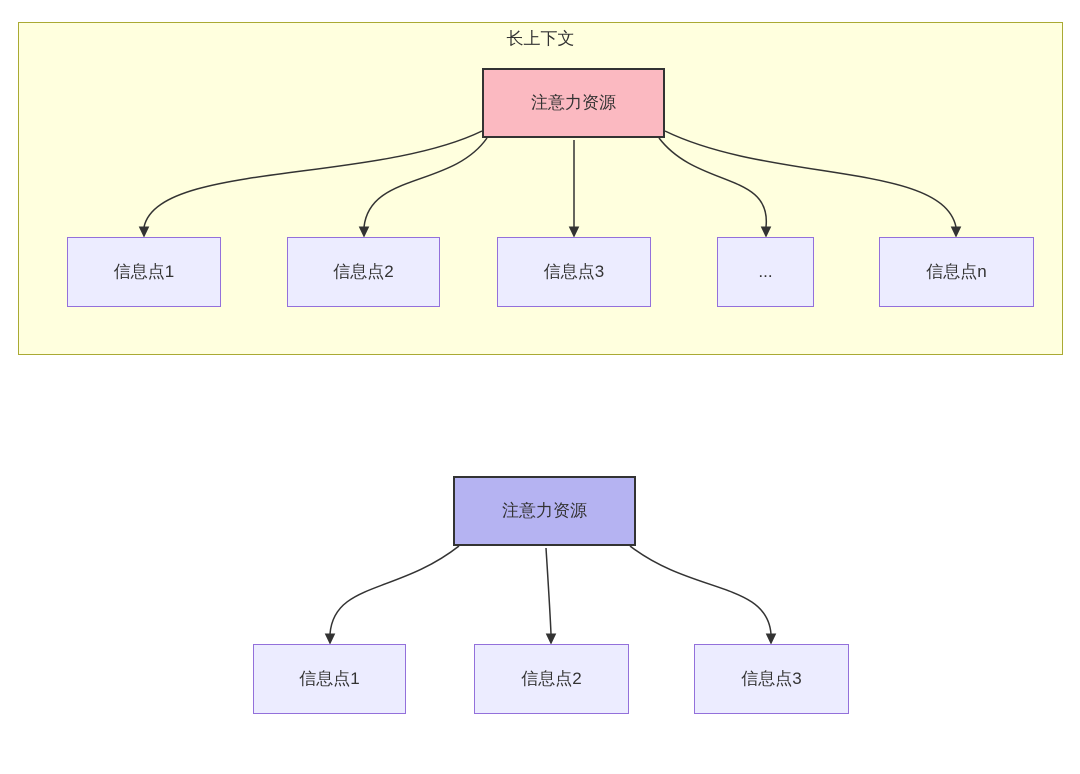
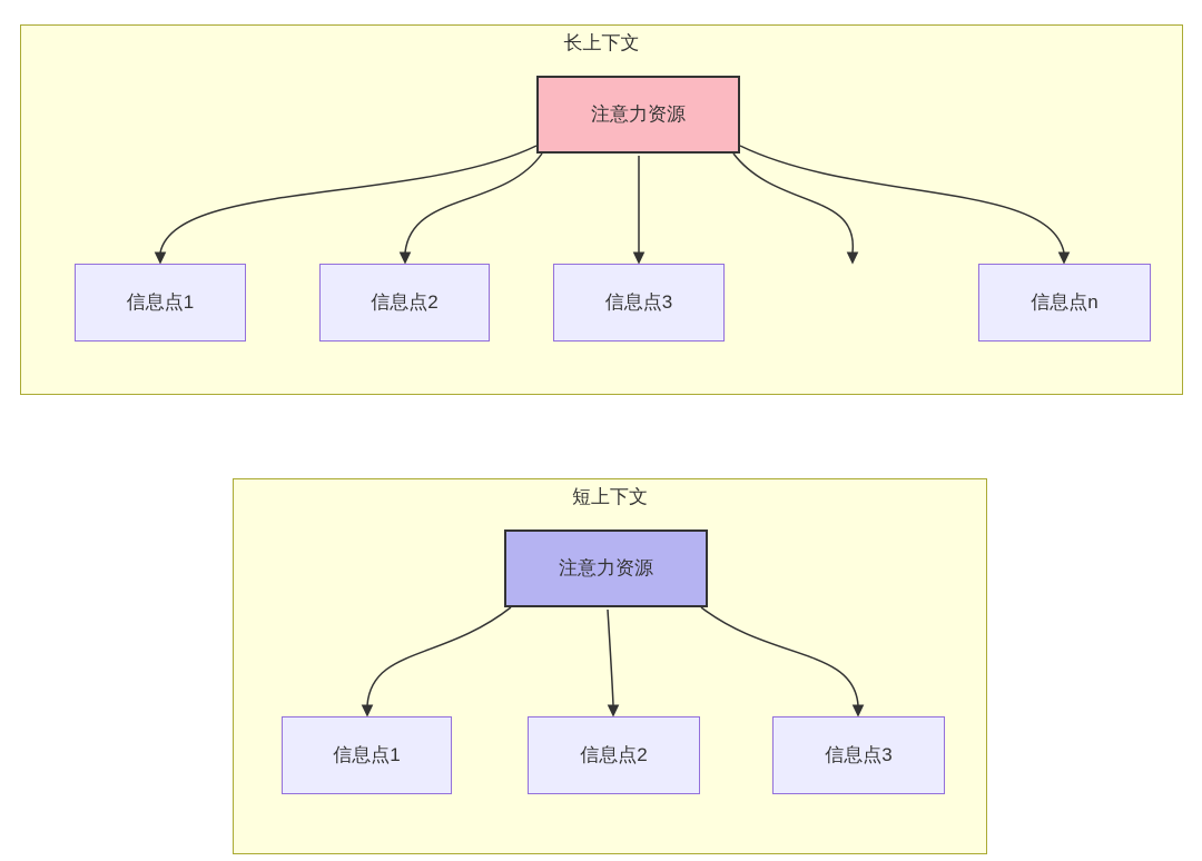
  长上下文
+ 短上下文
  注意力资源
  信息点1
  信息点2
  信息点3
- ...
  信息点n
  注意力资源
  信息点1
  信息点2
  信息点3
